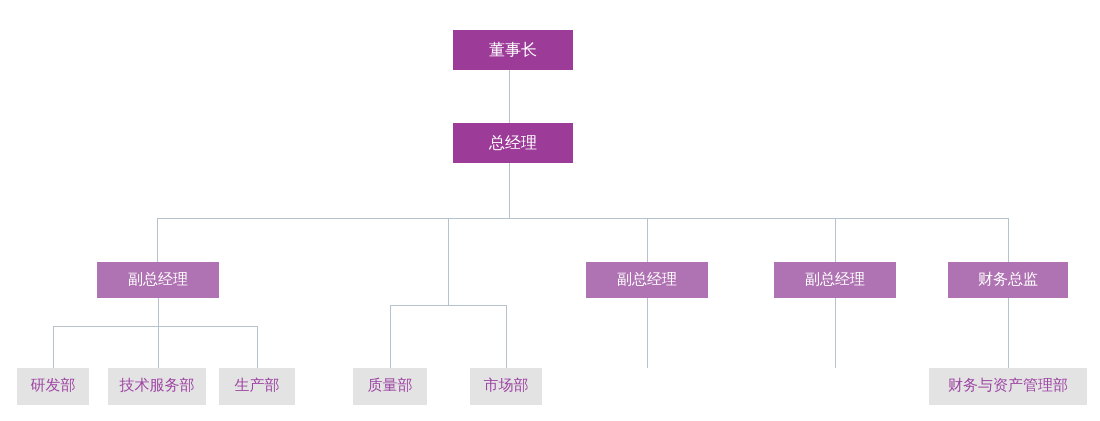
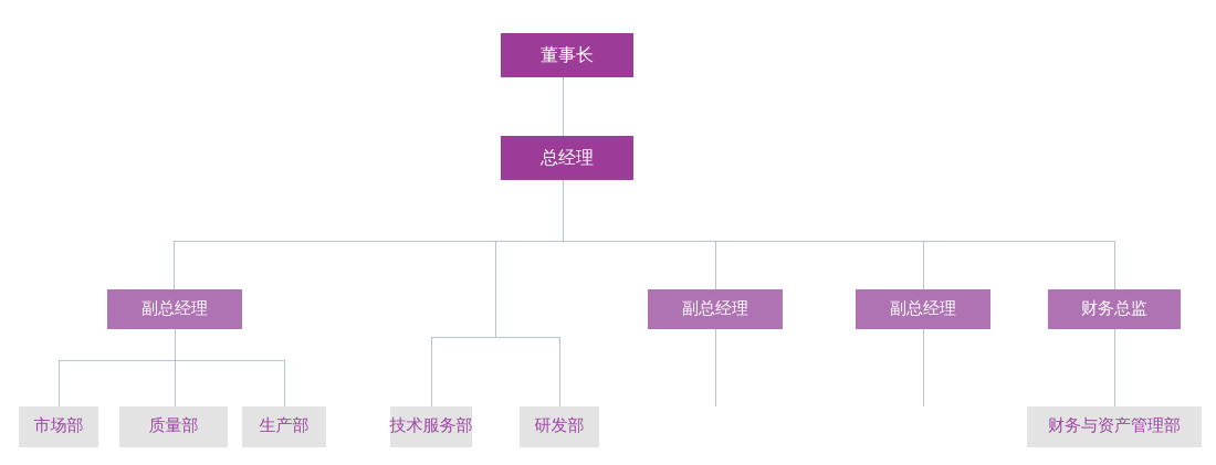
  董事长
  总经理
  副总经理
  副总经理
  副总经理
  财务总监
- 研发部
+ 市场部
- 技术服务部
+ 质量部
  生产部
- 质量部
+ 技术服务部
- 市场部
+ 研发部
  财务与资产管理部
